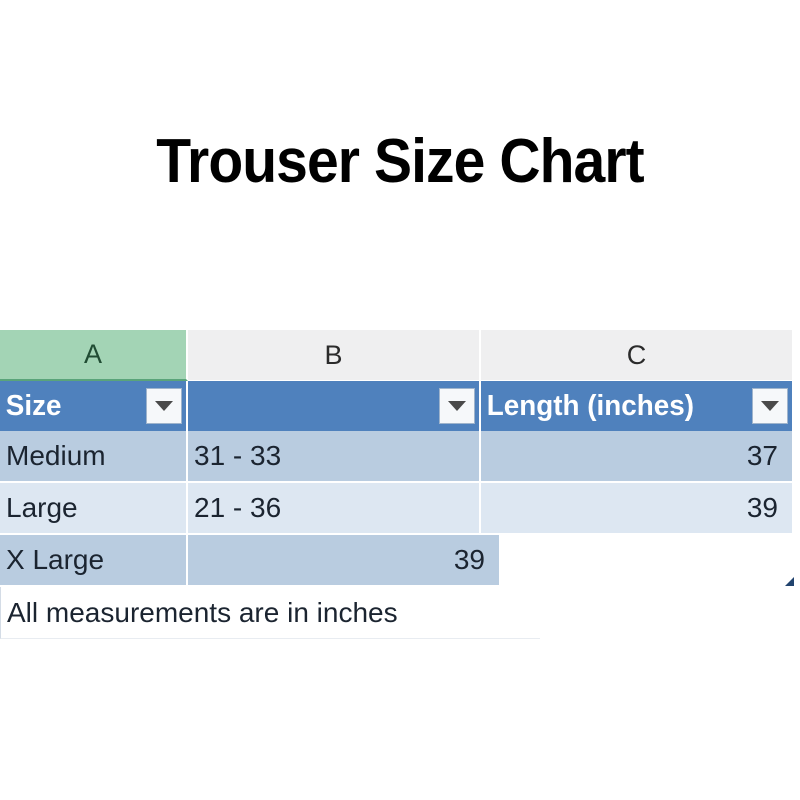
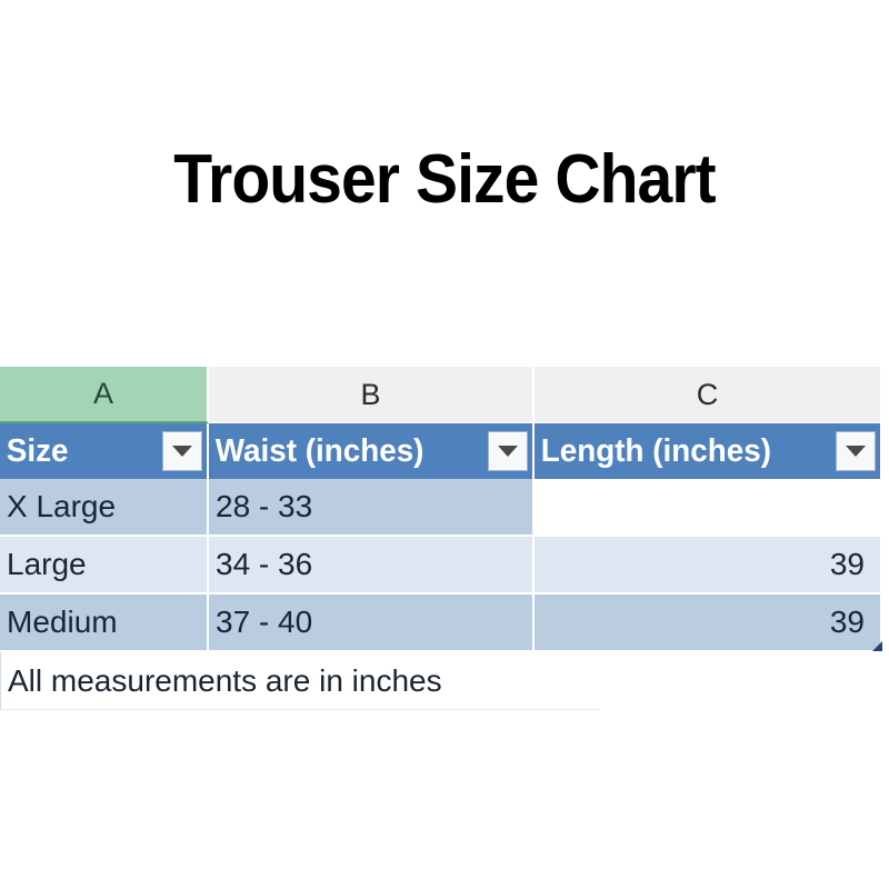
  Trouser Size Chart
  A
  B
  C
  Size
+ Waist (inches)
  Length (inches)
- Medium
+ X Large
- 31 - 33
+ 28 - 33
- 37
  Large
- 21 - 36
+ 34 - 36
  39
- X Large
+ Medium
+ 37 - 40
  39
  All measurements are in inches
